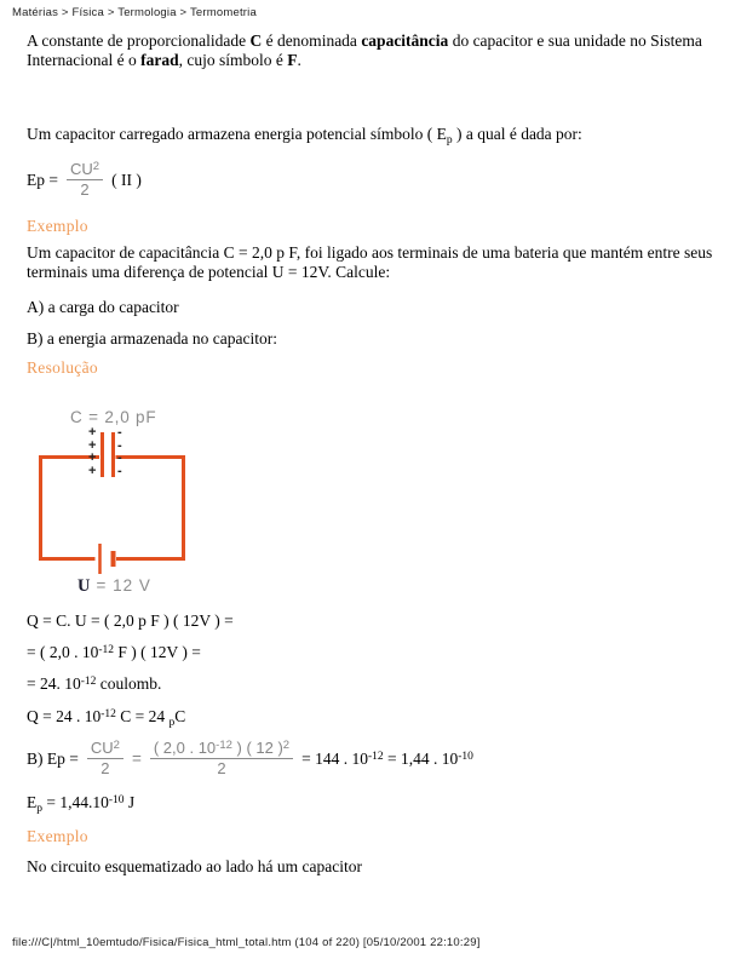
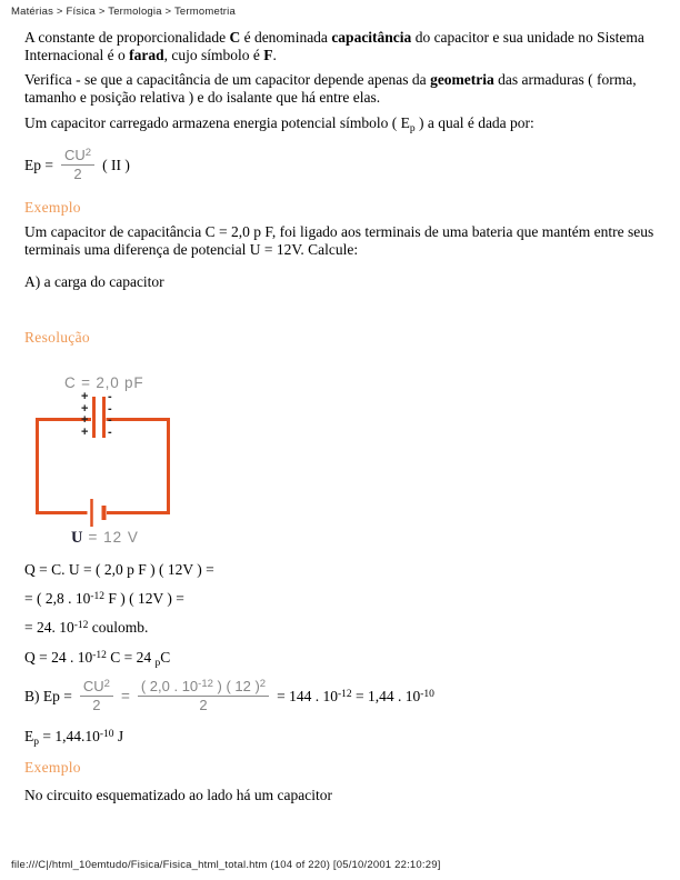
  Matérias > Física > Termologia > Termometria
  A constante de proporcionalidade C é denominada capacitância do capacitor e sua unidade no Sistema
  Internacional é o farad, cujo símbolo é F.
+ Verifica - se que a capacitância de um capacitor depende apenas da geometria das armaduras ( forma,
+ tamanho e posição relativa ) e do isalante que há entre elas.
  Um capacitor carregado armazena energia potencial símbolo ( Ep ) a qual é dada por:
  Ep =
  CU2
  2
  ( II )
  Exemplo
  Um capacitor de capacitância C = 2,0 p F, foi ligado aos terminais de uma bateria que mantém entre seus
  terminais uma diferença de potencial U = 12V. Calcule:
  A) a carga do capacitor
- B) a energia armazenada no capacitor:
  Resolução
  C = 2,0 pF
  +
  +
  +
  +
  -
  -
  -
  -
  U = 12 V
  Q = C. U = ( 2,0 p F ) ( 12V ) =
- = ( 2,0 . 10-12 F ) ( 12V ) =
+ = ( 2,8 . 10-12 F ) ( 12V ) =
  = 24. 10-12 coulomb.
  Q = 24 . 10-12 C = 24 pC
  B) Ep =
  CU2
  2
  =
  ( 2,0 . 10-12 ) ( 12 )2
  2
  = 144 . 10-12 = 1,44 . 10-10
  Ep = 1,44.10-10 J
  Exemplo
  No circuito esquematizado ao lado há um capacitor
  file:///C|/html_10emtudo/Fisica/Fisica_html_total.htm (104 of 220) [05/10/2001 22:10:29]
